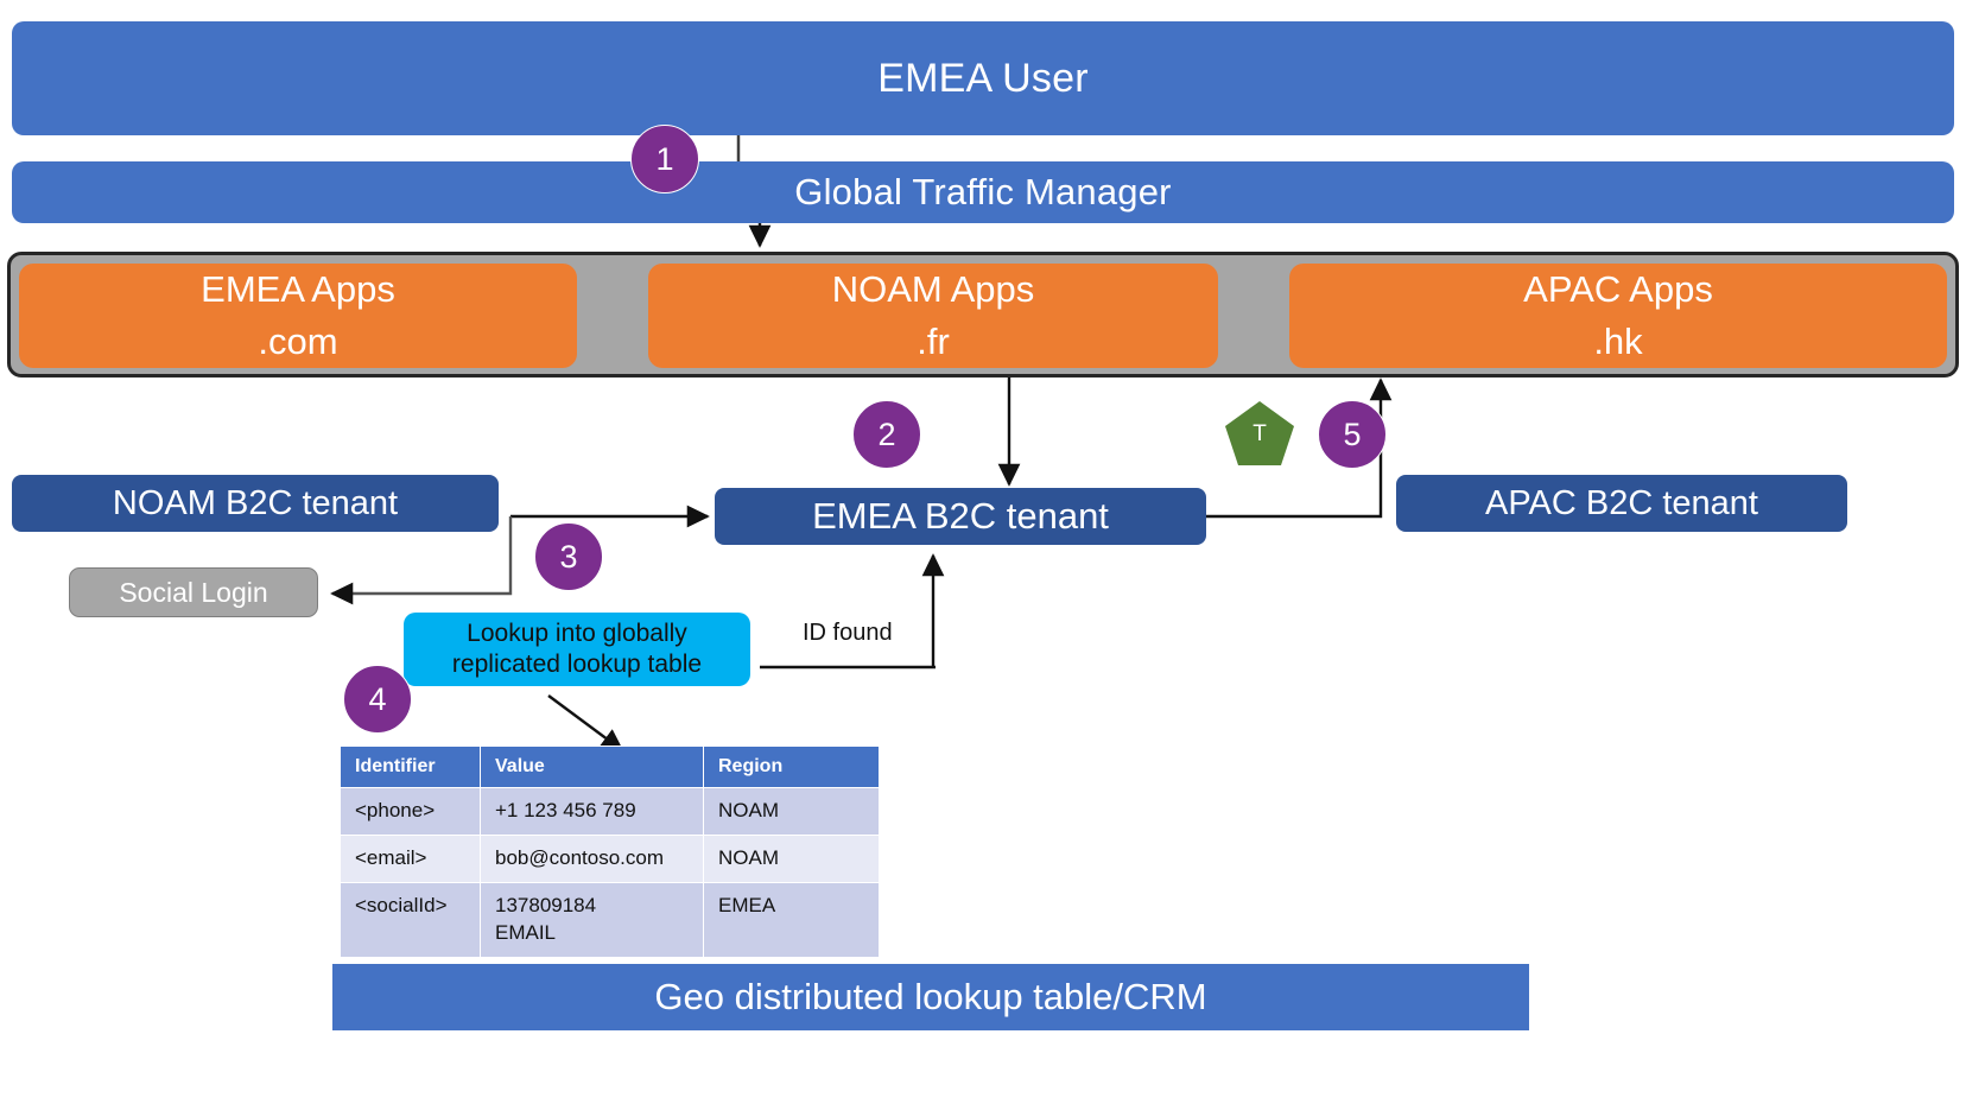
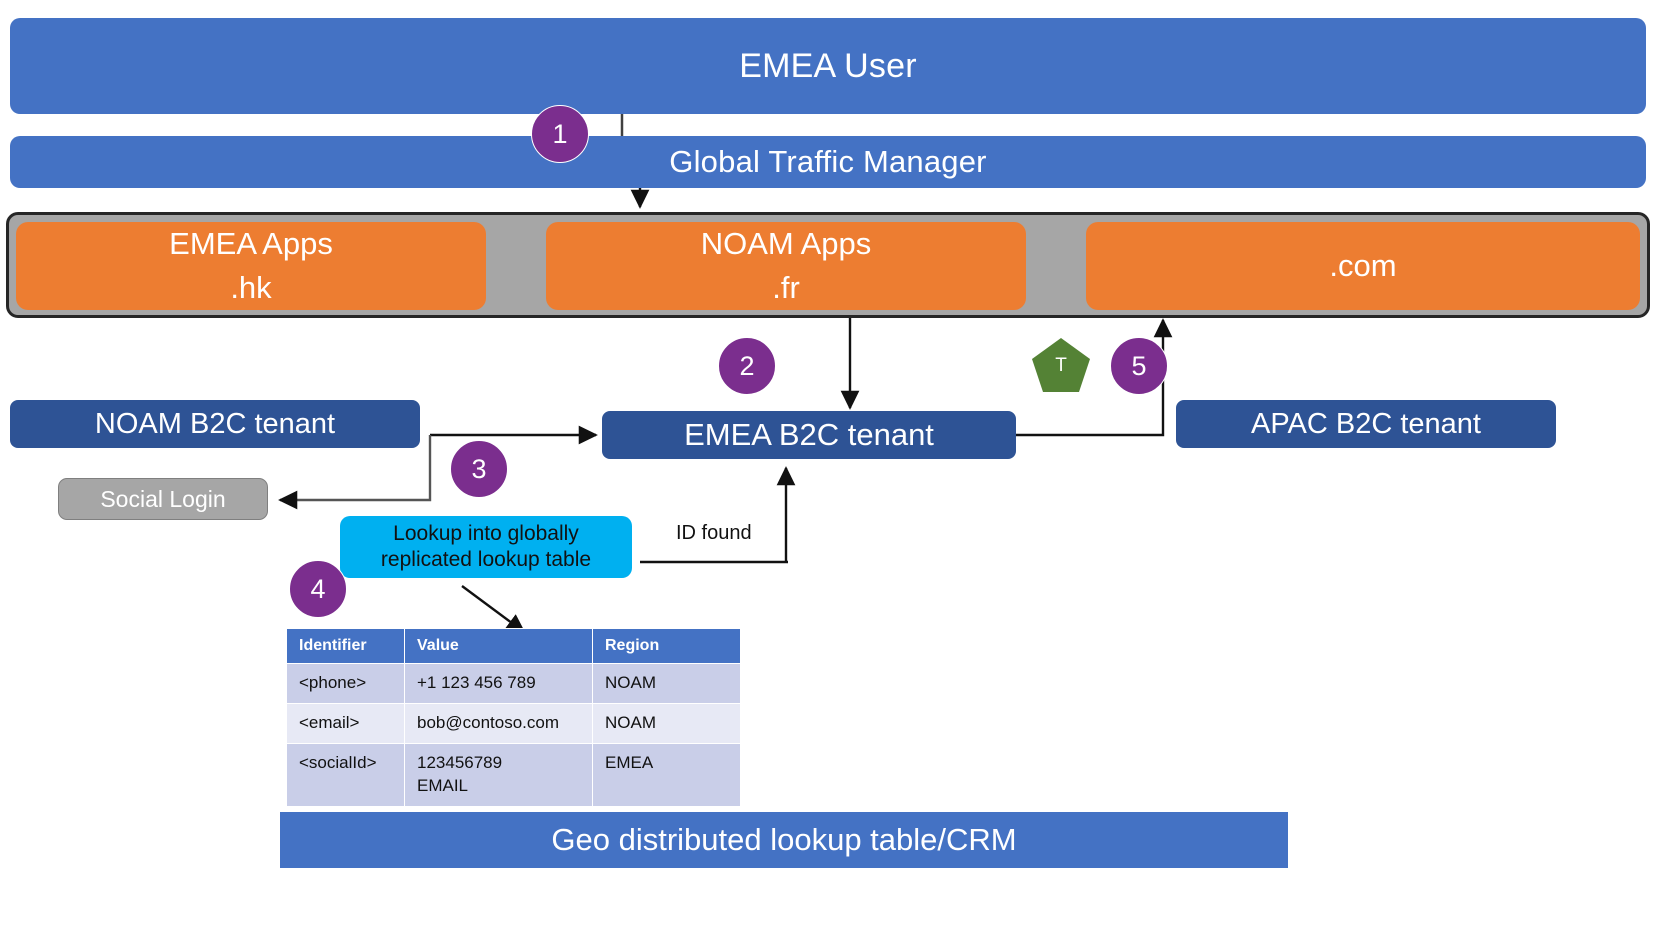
  EMEA User
  Global Traffic Manager
  EMEA Apps
- .com
+ .hk
  NOAM Apps
  .fr
- APAC Apps
- .hk
+ .com
  NOAM B2C tenant
  EMEA B2C tenant
  APAC B2C tenant
  Social Login
  Lookup into globally
  replicated lookup table
  ID found
  T
  1
  2
  3
  4
  5
  Identifier	Value	Region
  <phone>	+1 123 456 789	NOAM
  <email>	bob@contoso.com	NOAM
- <socialId>	137809184 EMAIL	EMEA
+ <socialId>	123456789 EMAIL	EMEA
  Geo distributed lookup table/CRM
